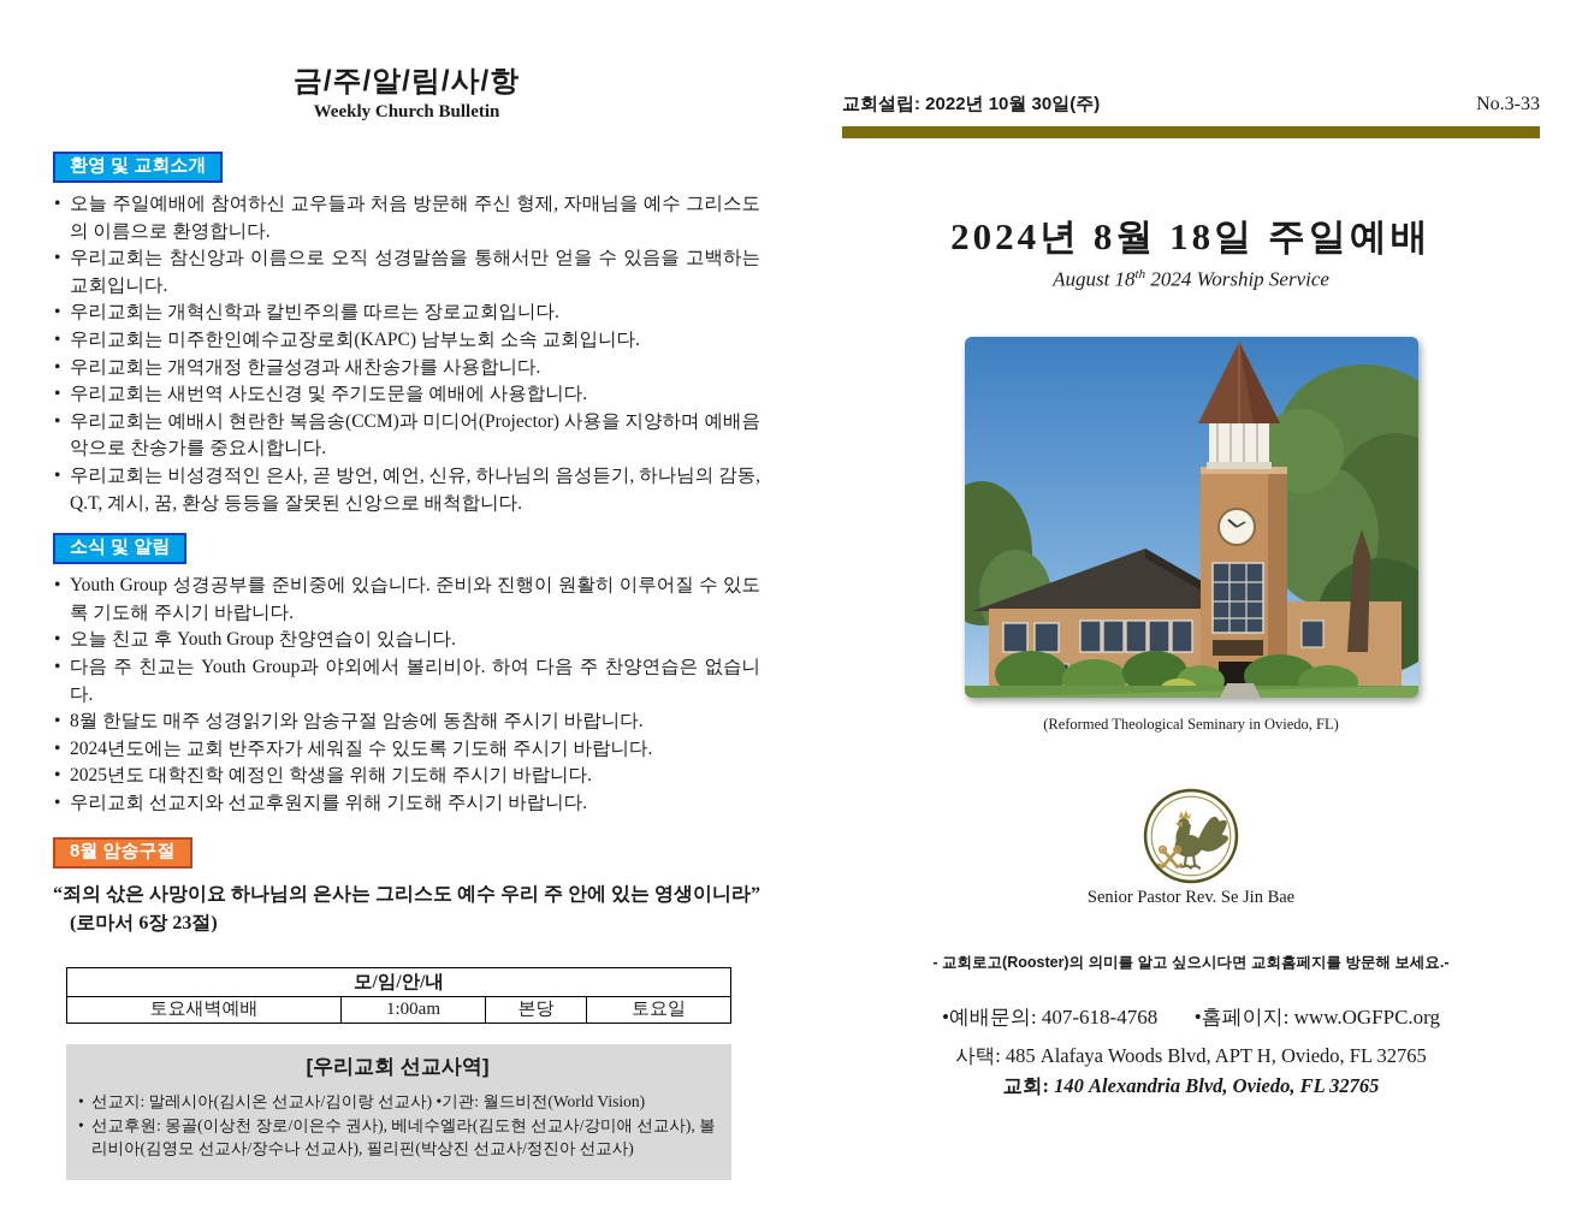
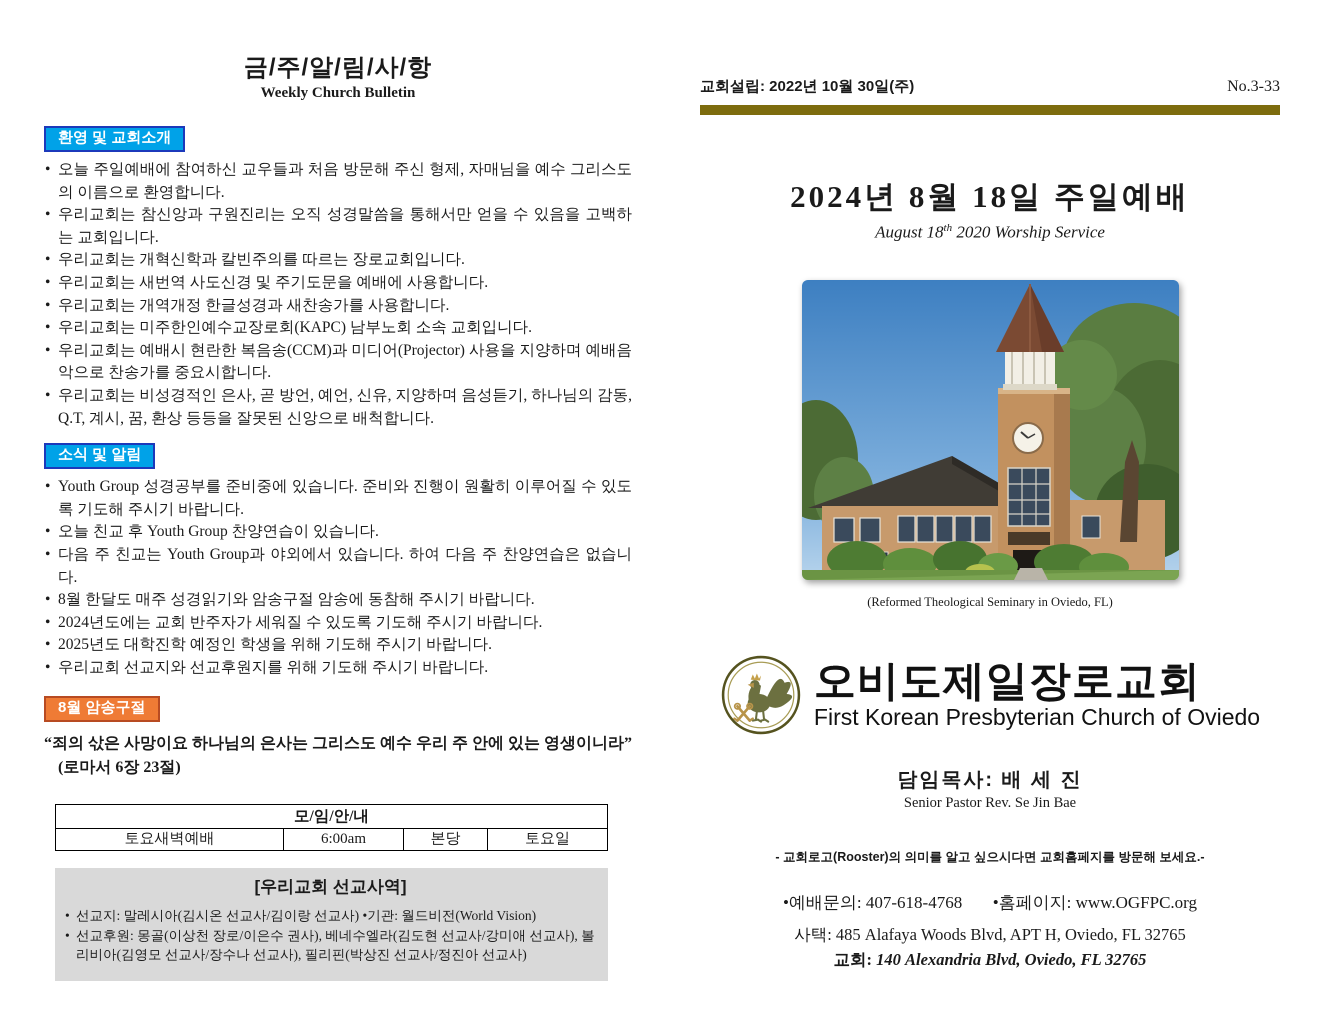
  금/주/알/림/사/항
  Weekly Church Bulletin
  환영 및 교회소개
  •
  오늘 주일예배에 참여하신 교우들과 처음 방문해 주신 형제, 자매님을 예수 그리스도의 이름으로 환영합니다.
  •
- 우리교회는 참신앙과 이름으로 오직 성경말씀을 통해서만 얻을 수 있음을 고백하는 교회입니다.
+ 우리교회는 참신앙과 구원진리는 오직 성경말씀을 통해서만 얻을 수 있음을 고백하는 교회입니다.
  •
  우리교회는 개혁신학과 칼빈주의를 따르는 장로교회입니다.
  •
- 우리교회는 미주한인예수교장로회(KAPC) 남부노회 소속 교회입니다.
+ 우리교회는 새번역 사도신경 및 주기도문을 예배에 사용합니다.
  •
  우리교회는 개역개정 한글성경과 새찬송가를 사용합니다.
  •
- 우리교회는 새번역 사도신경 및 주기도문을 예배에 사용합니다.
+ 우리교회는 미주한인예수교장로회(KAPC) 남부노회 소속 교회입니다.
  •
  우리교회는 예배시 현란한 복음송(CCM)과 미디어(Projector) 사용을 지양하며 예배음악으로 찬송가를 중요시합니다.
  •
- 우리교회는 비성경적인 은사, 곧 방언, 예언, 신유, 하나님의 음성듣기, 하나님의 감동, Q.T, 계시, 꿈, 환상 등등을 잘못된 신앙으로 배척합니다.
+ 우리교회는 비성경적인 은사, 곧 방언, 예언, 신유, 지양하며 음성듣기, 하나님의 감동, Q.T, 계시, 꿈, 환상 등등을 잘못된 신앙으로 배척합니다.
  소식 및 알림
  •
  Youth Group 성경공부를 준비중에 있습니다. 준비와 진행이 원활히 이루어질 수 있도록 기도해 주시기 바랍니다.
  •
  오늘 친교 후 Youth Group 찬양연습이 있습니다.
  •
- 다음 주 친교는 Youth Group과 야외에서 볼리비아. 하여 다음 주 찬양연습은 없습니다.
+ 다음 주 친교는 Youth Group과 야외에서 있습니다. 하여 다음 주 찬양연습은 없습니다.
  •
  8월 한달도 매주 성경읽기와 암송구절 암송에 동참해 주시기 바랍니다.
  •
  2024년도에는 교회 반주자가 세워질 수 있도록 기도해 주시기 바랍니다.
  •
  2025년도 대학진학 예정인 학생을 위해 기도해 주시기 바랍니다.
  •
  우리교회 선교지와 선교후원지를 위해 기도해 주시기 바랍니다.
  8월 암송구절
  “죄의 삯은 사망이요 하나님의 은사는 그리스도 예수 우리 주 안에 있는 영생이니라” (로마서 6장 23절)
  모/임/안/내
- 토요새벽예배	1:00am	본당	토요일
+ 토요새벽예배	6:00am	본당	토요일
  [우리교회 선교사역]
  •
  선교지: 말레시아(김시온 선교사/김이랑 선교사) •기관: 월드비전(World Vision)
  •
  선교후원: 몽골(이상천 장로/이은수 권사), 베네수엘라(김도현 선교사/강미애 선교사), 볼리비아(김영모 선교사/장수나 선교사), 필리핀(박상진 선교사/정진아 선교사)
  교회설립: 2022년 10월 30일(주)
  No.3-33
  2024년 8월 18일 주일예배
- August 18th 2024 Worship Service
+ August 18th 2020 Worship Service
  (Reformed Theological Seminary in Oviedo, FL)
+ 오비도제일장로교회
+ First Korean Presbyterian Church of Oviedo
+ 담임목사: 배 세 진
  Senior Pastor Rev. Se Jin Bae
  - 교회로고(Rooster)의 의미를 알고 싶으시다면 교회홈페지를 방문해 보세요.-
  •예배문의: 407-618-4768 •홈페이지: www.OGFPC.org
  사택: 485 Alafaya Woods Blvd, APT H, Oviedo, FL 32765
  교회: 140 Alexandria Blvd, Oviedo, FL 32765
